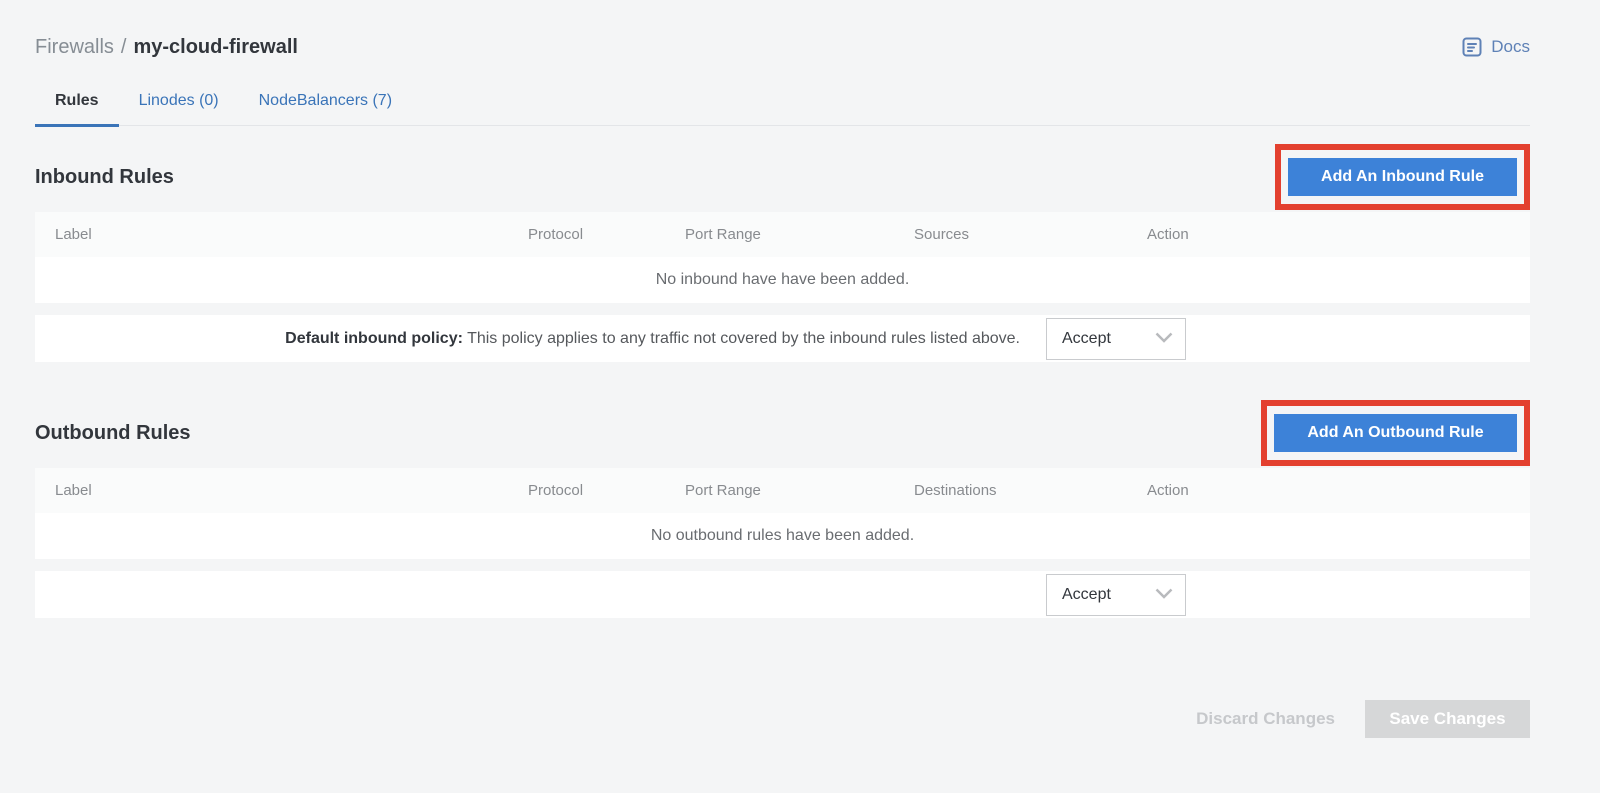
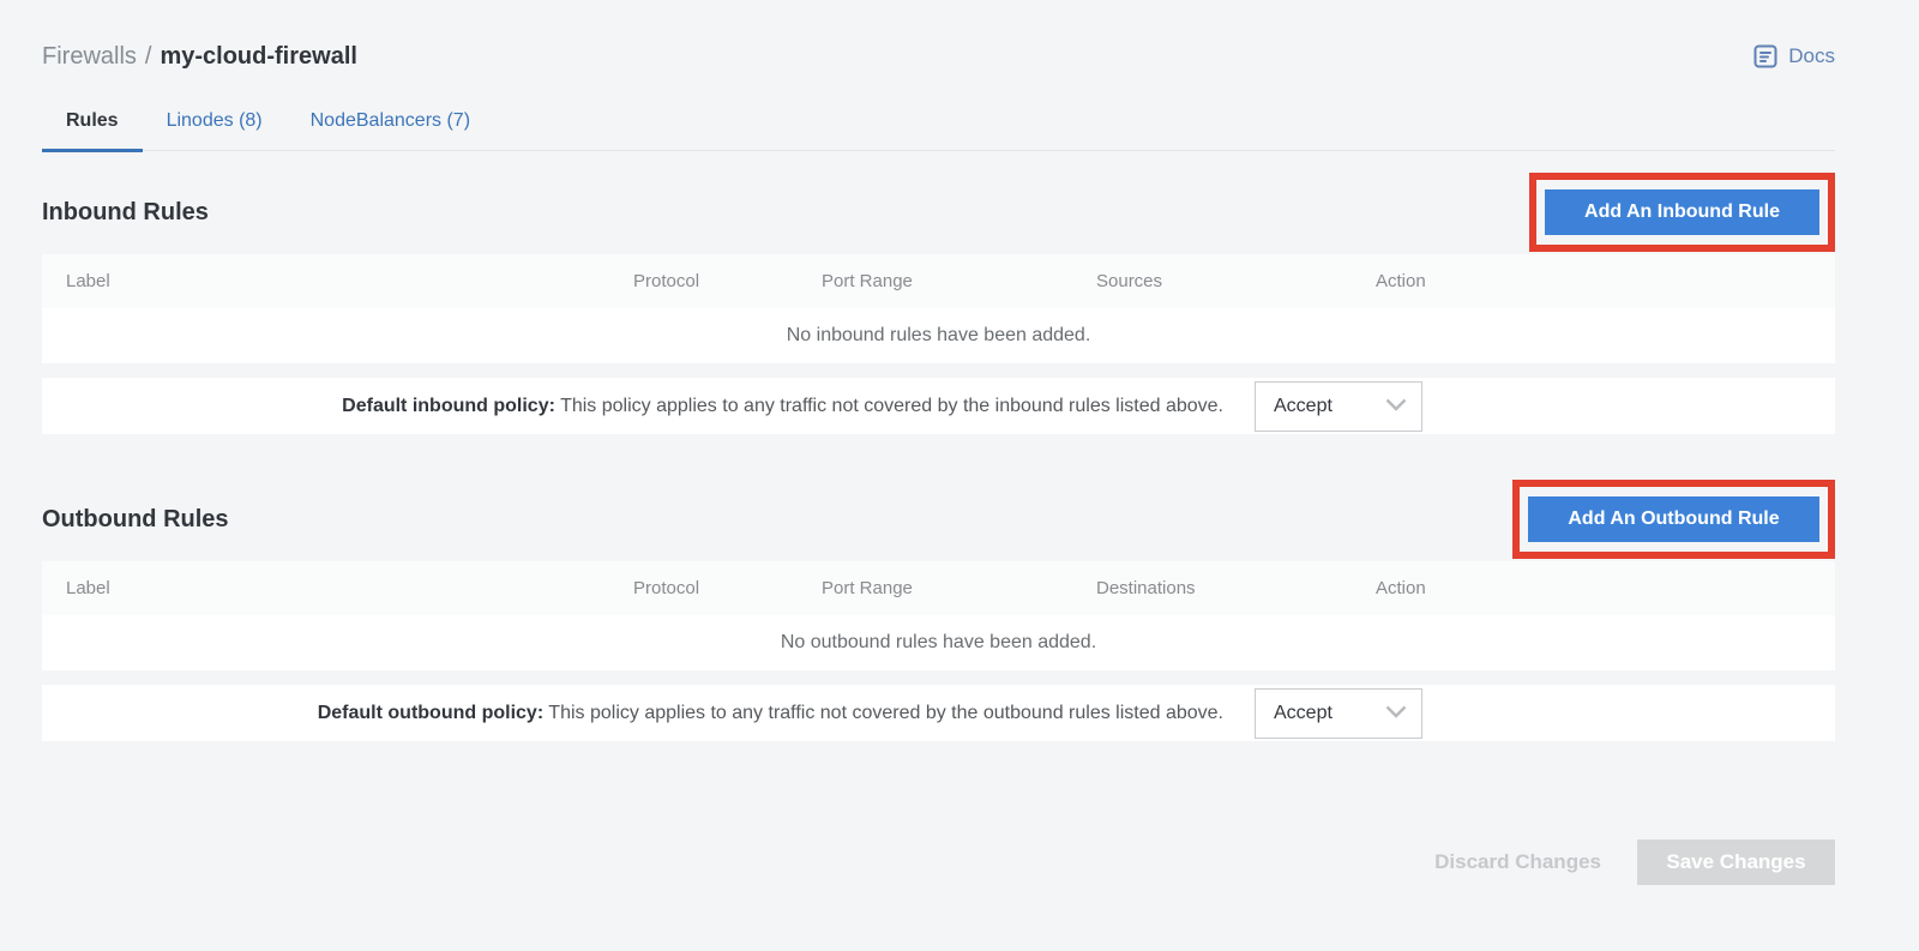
  Firewalls
  /
  my-cloud-firewall
  Docs
  Rules
- Linodes (0)
+ Linodes (8)
  NodeBalancers (7)
  Inbound Rules
  Add An Inbound Rule
  Label
  Protocol
  Port Range
  Sources
  Action
- No inbound have have been added.
+ No inbound rules have been added.
  Default inbound policy: This policy applies to any traffic not covered by the inbound rules listed above.
  Accept
  Outbound Rules
  Add An Outbound Rule
  Label
  Protocol
  Port Range
  Destinations
  Action
  No outbound rules have been added.
+ Default outbound policy: This policy applies to any traffic not covered by the outbound rules listed above.
  Accept
  Discard Changes
  Save Changes
